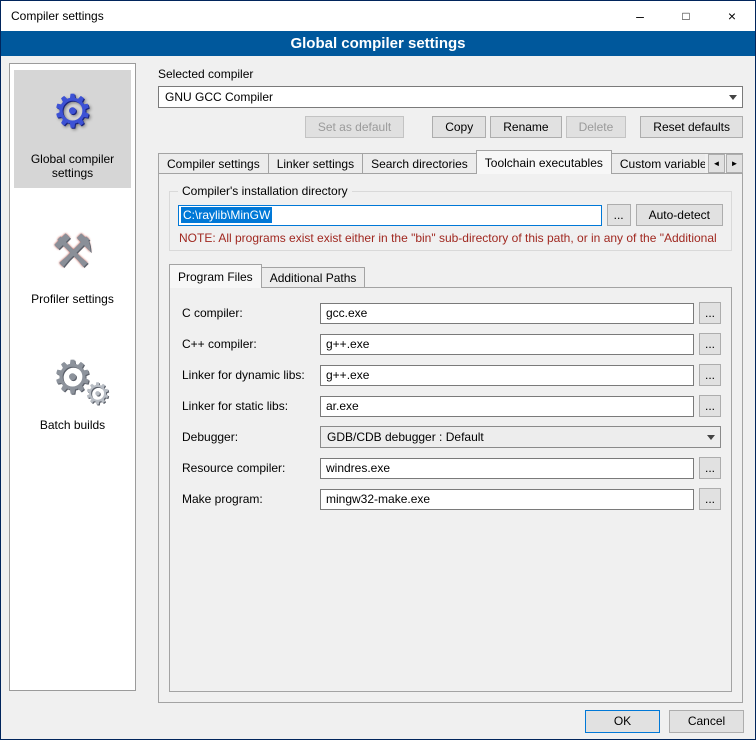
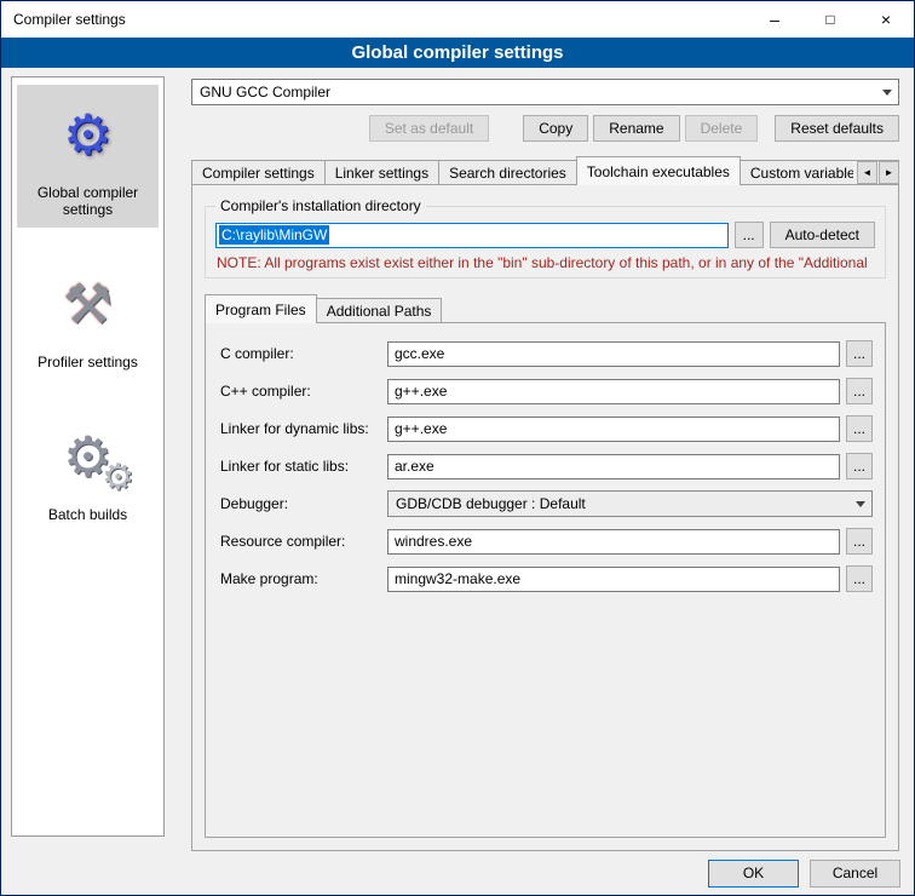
  Compiler settings
  –
  □
  ×
  Global compiler settings
  ⚙
  Global compiler settings
  ⚒
  Profiler settings
  ⚙
  ⚙
  Batch builds
- Selected compiler
  GNU GCC Compiler
  Set as default
  Copy
  Rename
  Delete
  Reset defaults
  Compiler settings
  Linker settings
  Search directories
  Toolchain executables
  Custom variable
  ◄
  ►
  Compiler's installation directory
  C:\raylib\MinGW
  ...
  Auto-detect
  NOTE: All programs exist exist either in the "bin" sub-directory of this path, or in any of the "Additional
  Program Files
  Additional Paths
  C compiler:
  gcc.exe
  ...
  C++ compiler:
  g++.exe
  ...
  Linker for dynamic libs:
  g++.exe
  ...
  Linker for static libs:
  ar.exe
  ...
  Debugger:
  GDB/CDB debugger : Default
  Resource compiler:
  windres.exe
  ...
  Make program:
  mingw32-make.exe
  ...
  OK
  Cancel
